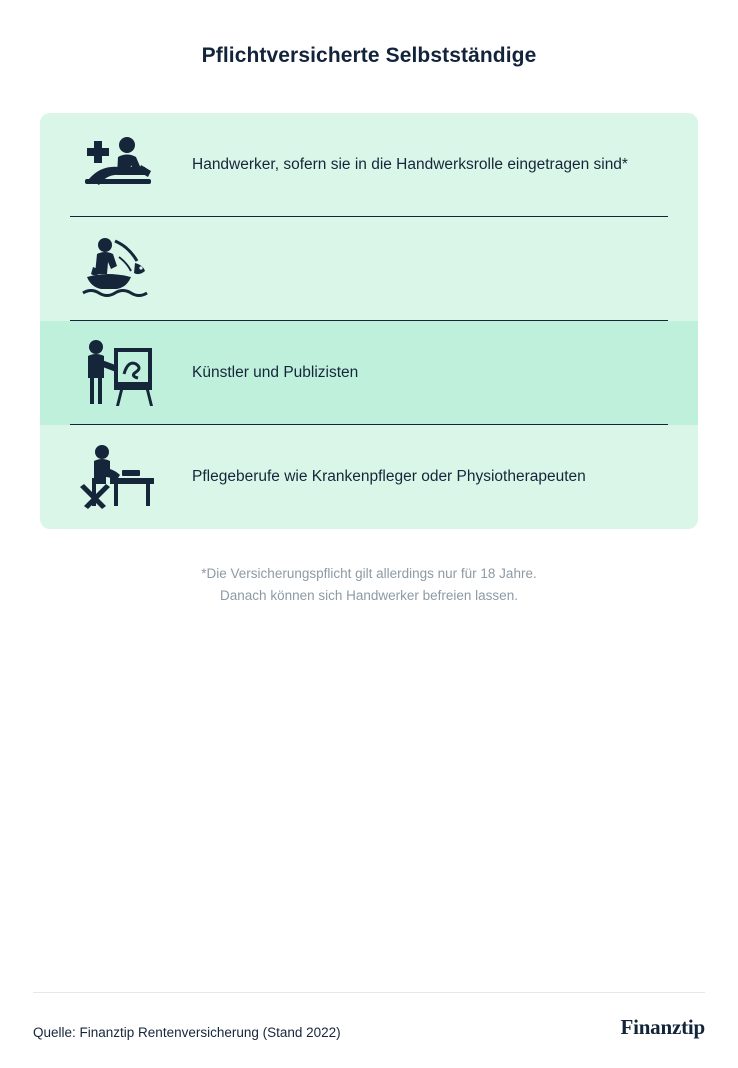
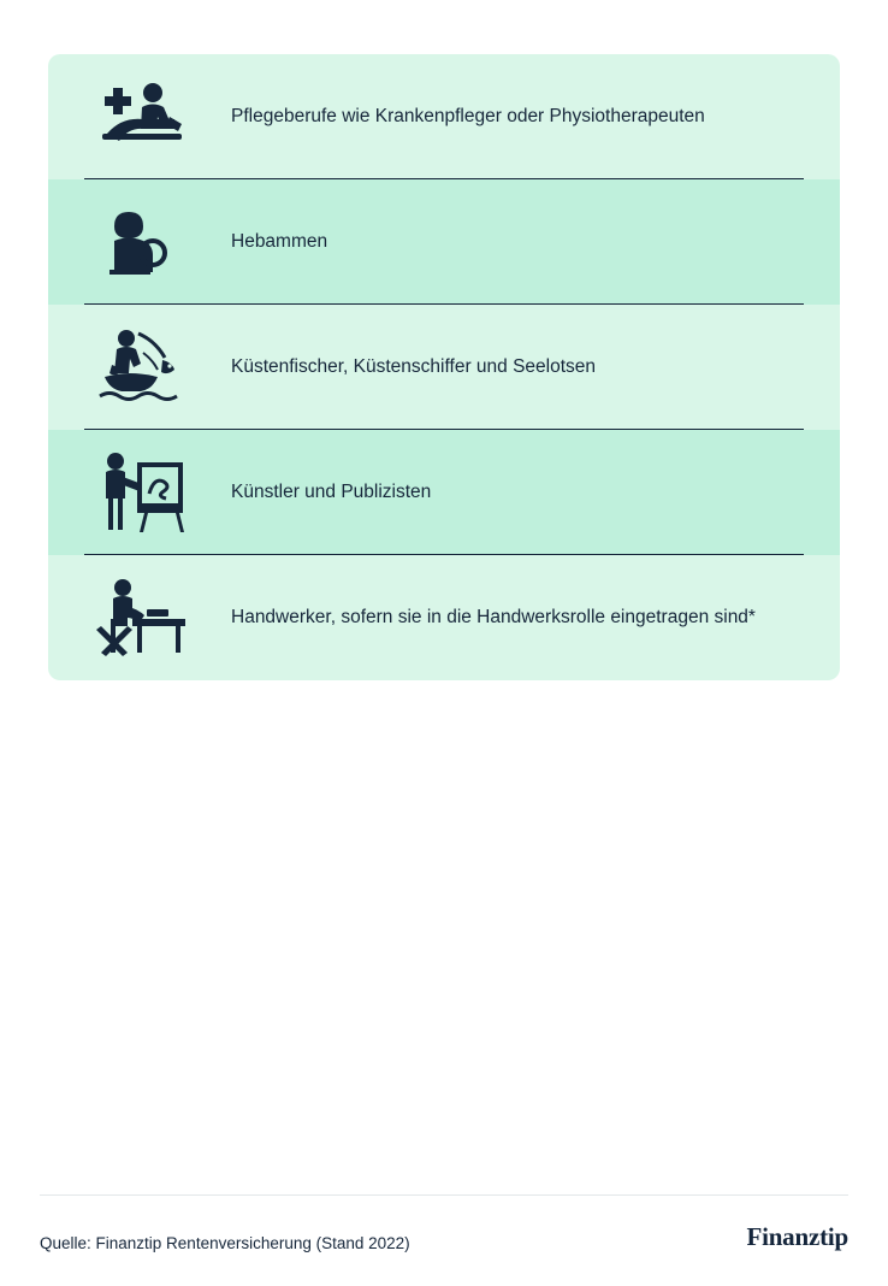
- Pflichtversicherte Selbstständige
- Handwerker, sofern sie in die Handwerksrolle eingetragen sind*
+ Pflegeberufe wie Krankenpfleger oder Physiotherapeuten
+ Hebammen
+ Küstenfischer, Küstenschiffer und Seelotsen
  Künstler und Publizisten
- Pflegeberufe wie Krankenpfleger oder Physiotherapeuten
+ Handwerker, sofern sie in die Handwerksrolle eingetragen sind*
- *Die Versicherungspflicht gilt allerdings nur für 18 Jahre.
- Danach können sich Handwerker befreien lassen.
  Quelle: Finanztip Rentenversicherung (Stand 2022)
  Finanztip
